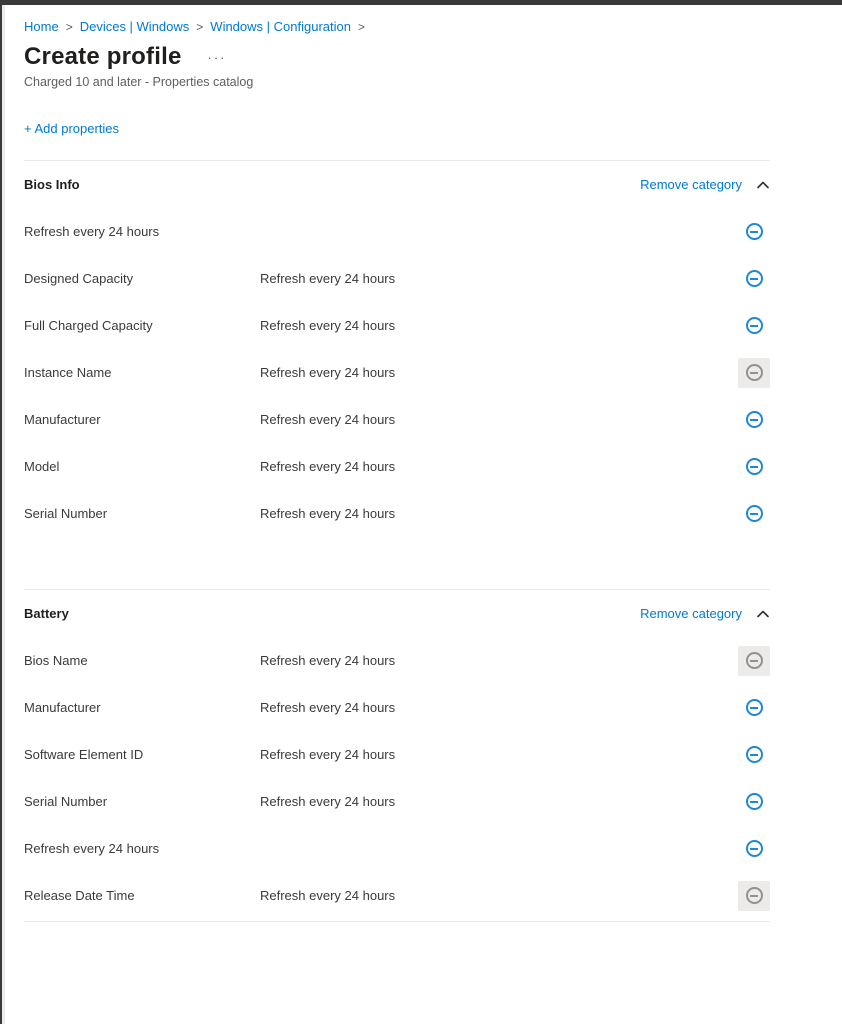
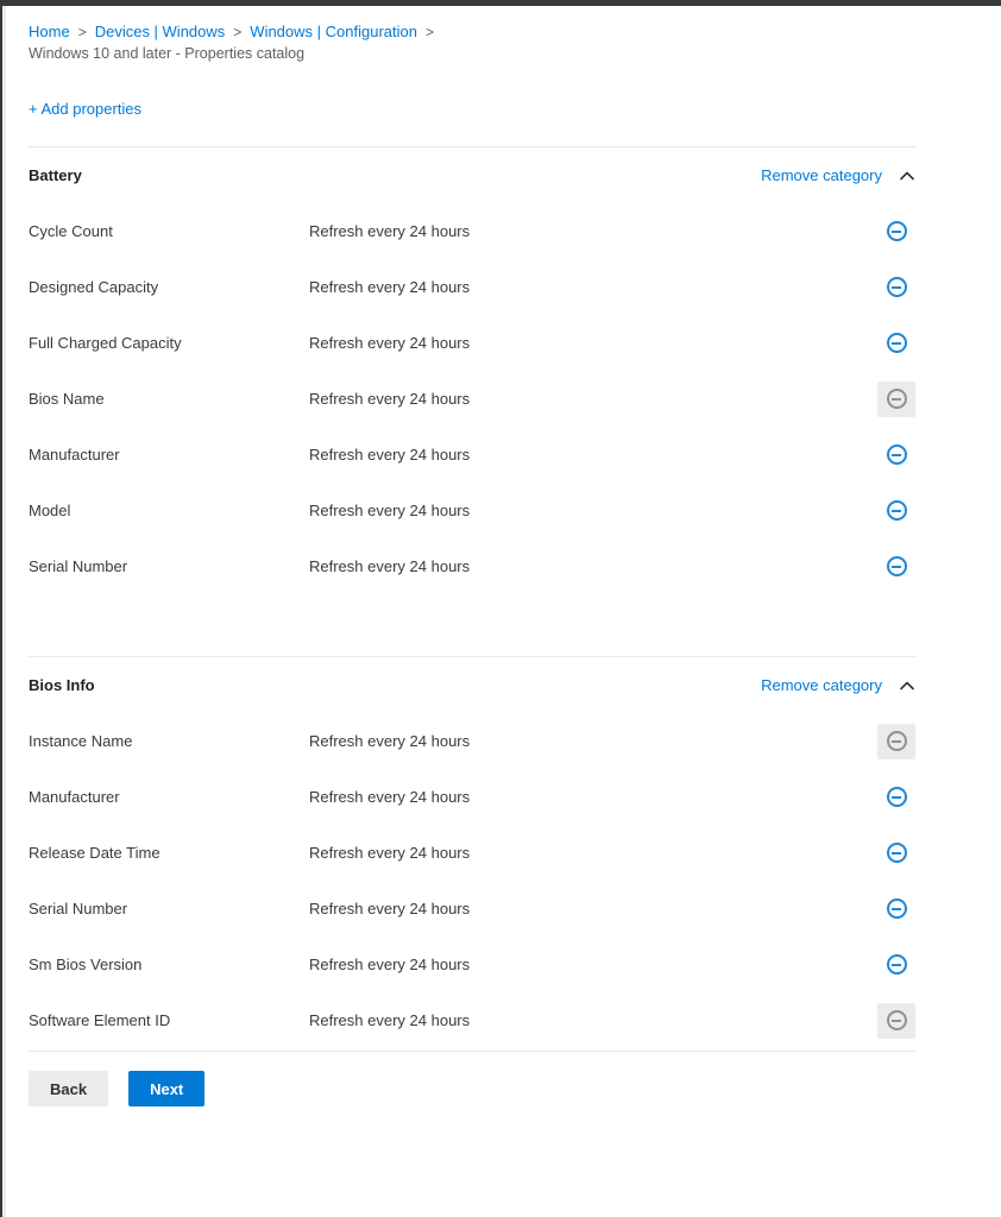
  Home
  >
  Devices | Windows
  >
  Windows | Configuration
  >
- Create profile
- ···
- Charged 10 and later - Properties catalog
+ Windows 10 and later - Properties catalog
  + Add properties
- Bios Info
+ Battery
  Remove category
+ Cycle Count
  Refresh every 24 hours
  Designed Capacity
  Refresh every 24 hours
  Full Charged Capacity
  Refresh every 24 hours
- Instance Name
+ Bios Name
  Refresh every 24 hours
  Manufacturer
  Refresh every 24 hours
  Model
  Refresh every 24 hours
  Serial Number
  Refresh every 24 hours
- Battery
+ Bios Info
  Remove category
- Bios Name
+ Instance Name
  Refresh every 24 hours
  Manufacturer
  Refresh every 24 hours
- Software Element ID
+ Release Date Time
  Refresh every 24 hours
  Serial Number
  Refresh every 24 hours
+ Sm Bios Version
  Refresh every 24 hours
- Release Date Time
+ Software Element ID
  Refresh every 24 hours
+ Back
+ Next
